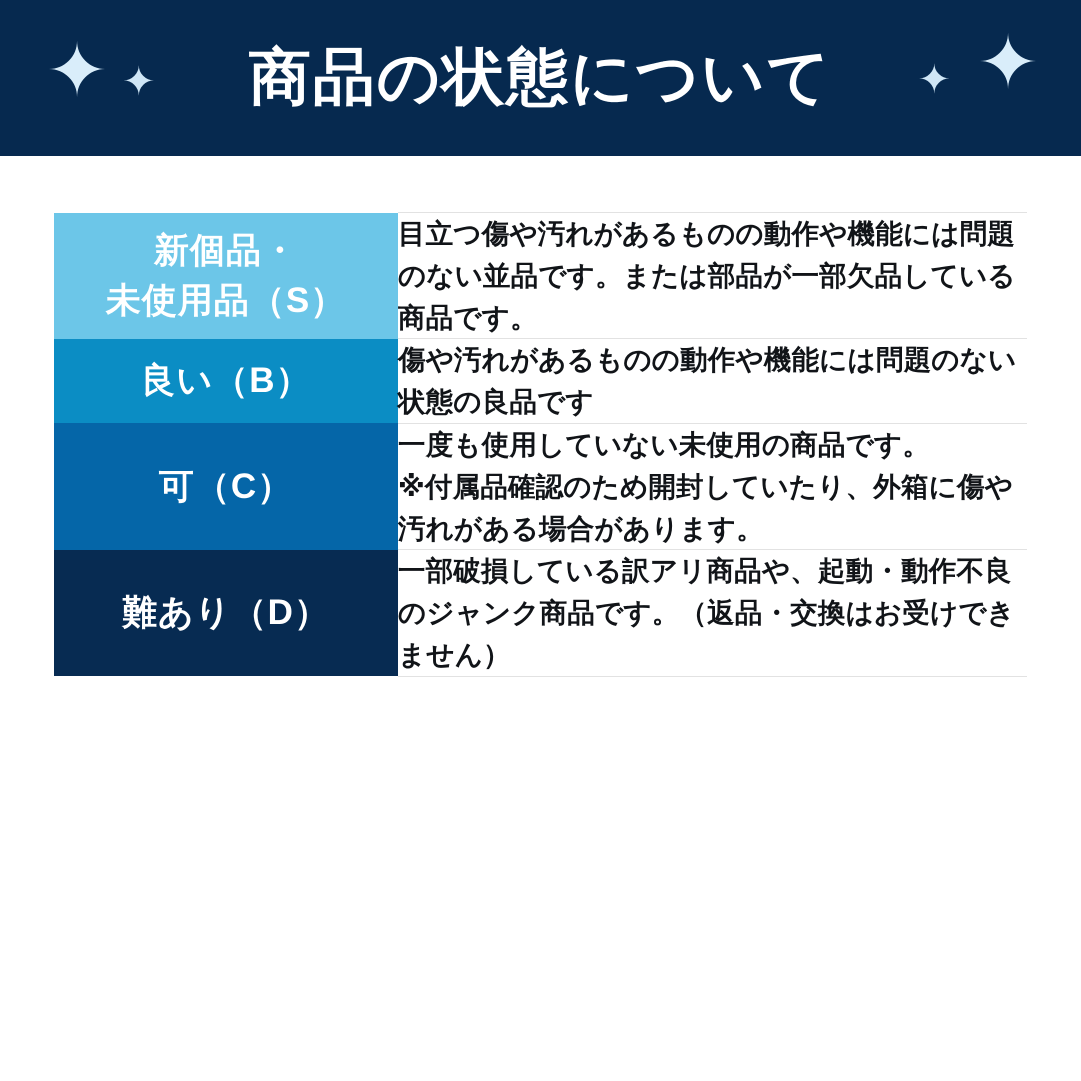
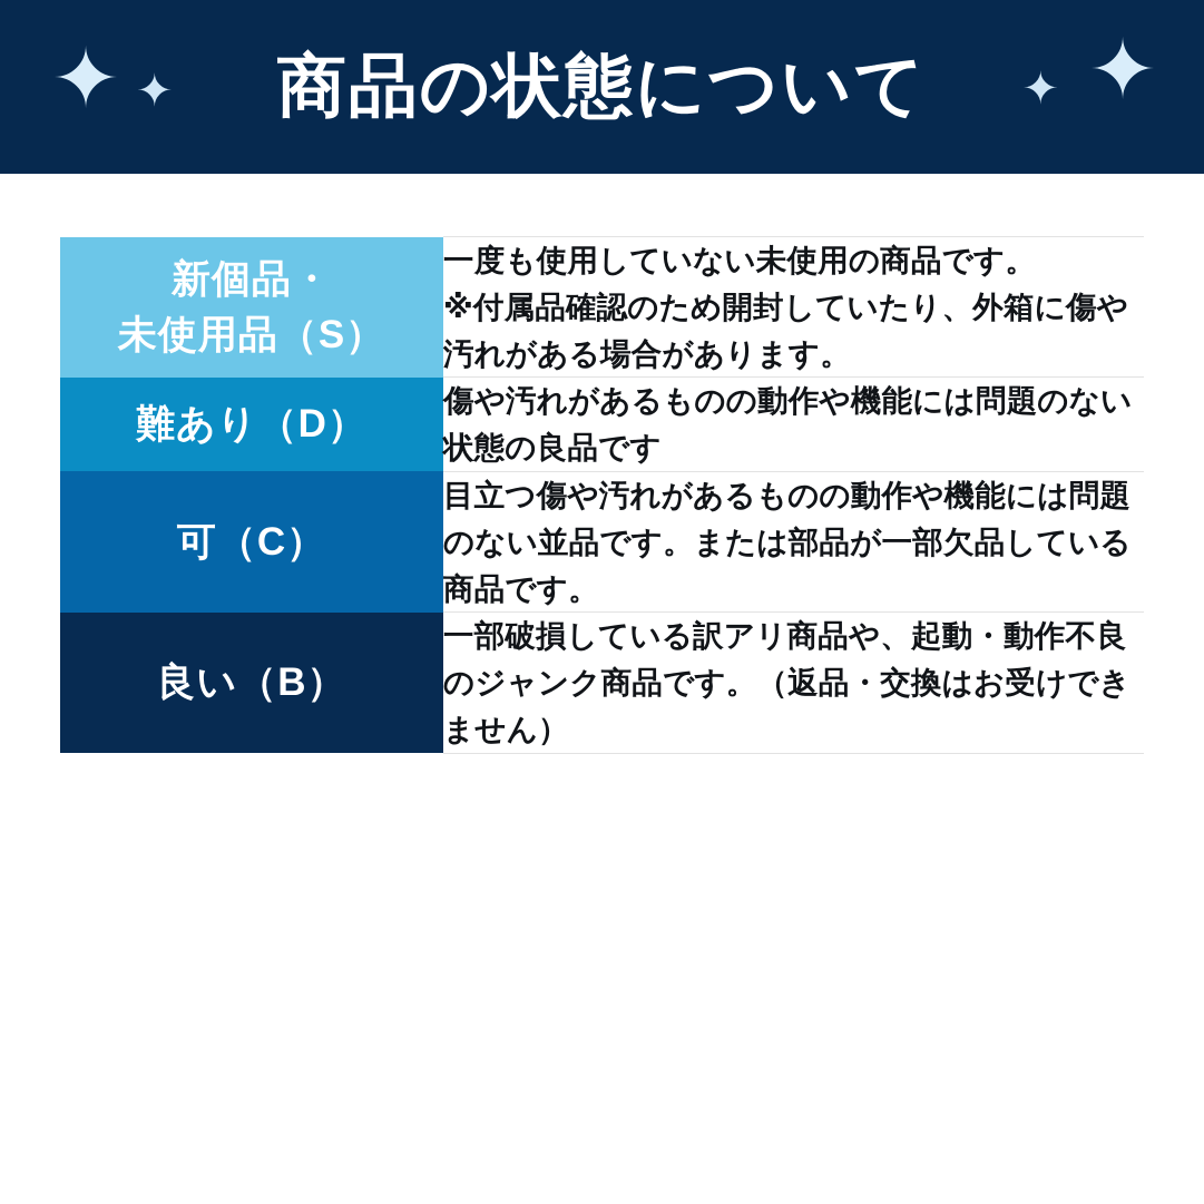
  ✦
  ✦
  商品の状態について
  ✦
  ✦
- 新個品・ 未使用品（S）	目立つ傷や汚れがあるものの動作や機能には問題のない並品です。または部品が一部欠品している商品です。
+ 新個品・ 未使用品（S）	一度も使用していない未使用の商品です。 ※付属品確認のため開封していたり、外箱に傷や汚れがある場合があります。
- 良い（B）	傷や汚れがあるものの動作や機能には問題のない状態の良品です
+ 難あり（D）	傷や汚れがあるものの動作や機能には問題のない状態の良品です
- 可（C）	一度も使用していない未使用の商品です。 ※付属品確認のため開封していたり、外箱に傷や汚れがある場合があります。
+ 可（C）	目立つ傷や汚れがあるものの動作や機能には問題のない並品です。または部品が一部欠品している商品です。
- 難あり（D）	一部破損している訳アリ商品や、起動・動作不良のジャンク商品です。（返品・交換はお受けできません）
+ 良い（B）	一部破損している訳アリ商品や、起動・動作不良のジャンク商品です。（返品・交換はお受けできません）
